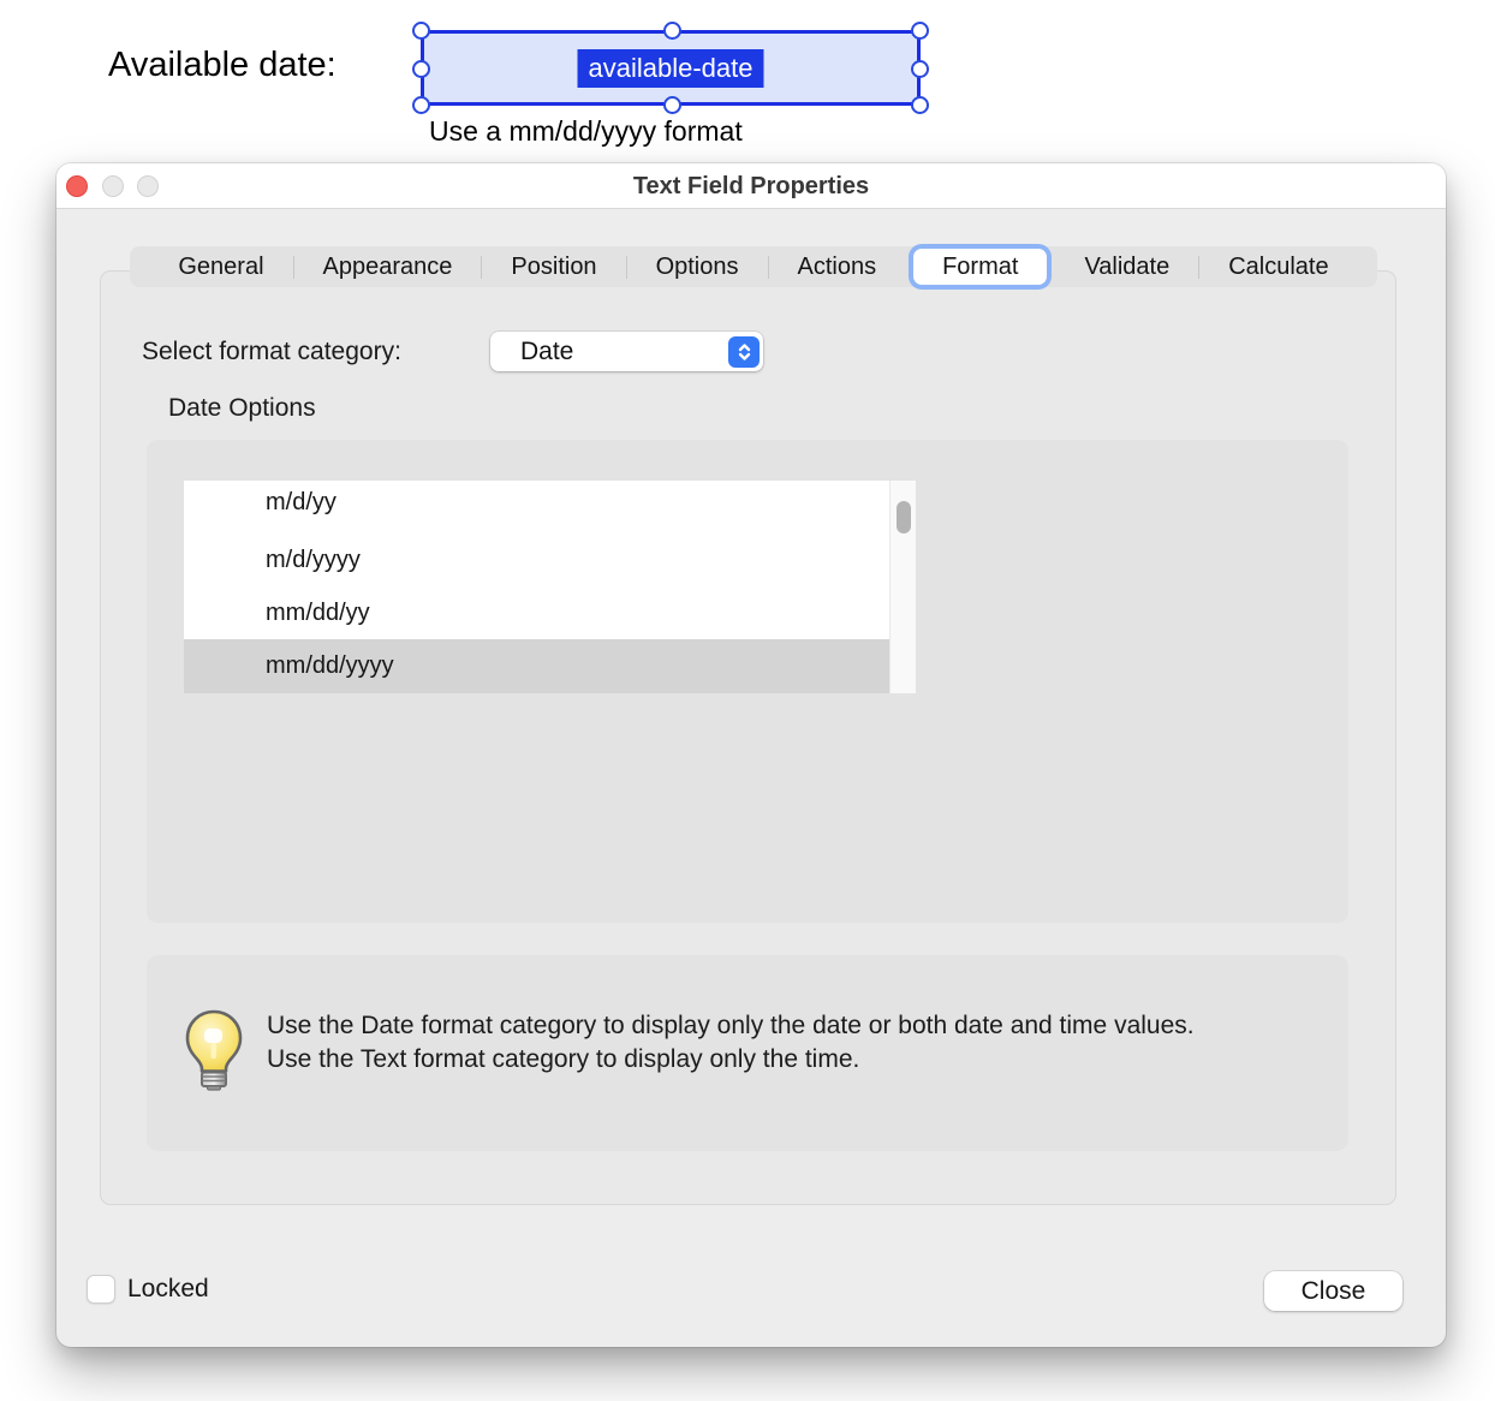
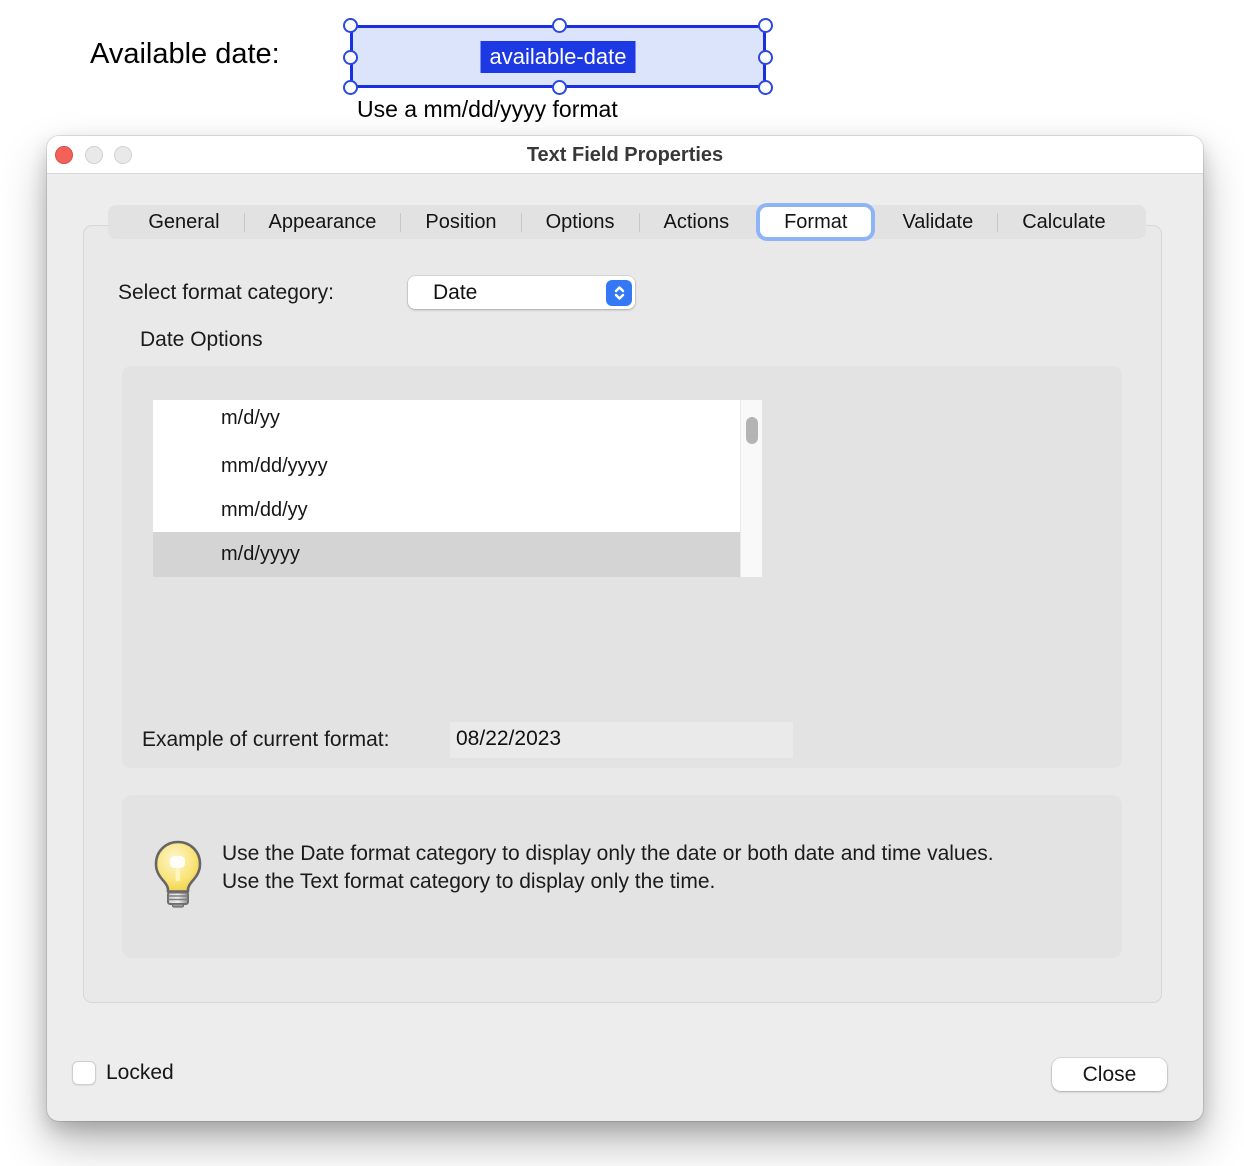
  Available date:
  available-date
  Use a mm/dd/yyyy format
  Text Field Properties
  General
  Appearance
  Position
  Options
  Actions
  Format
  Validate
  Calculate
  Select format category:
  Date
  Date Options
  m/d/yy
- m/d/yyyy
+ mm/dd/yyyy
  mm/dd/yy
- mm/dd/yyyy
+ m/d/yyyy
+ Example of current format:
+ 08/22/2023
  Use the Date format category to display only the date or both date and time values. Use the Text format category to display only the time.
  Locked
  Close
